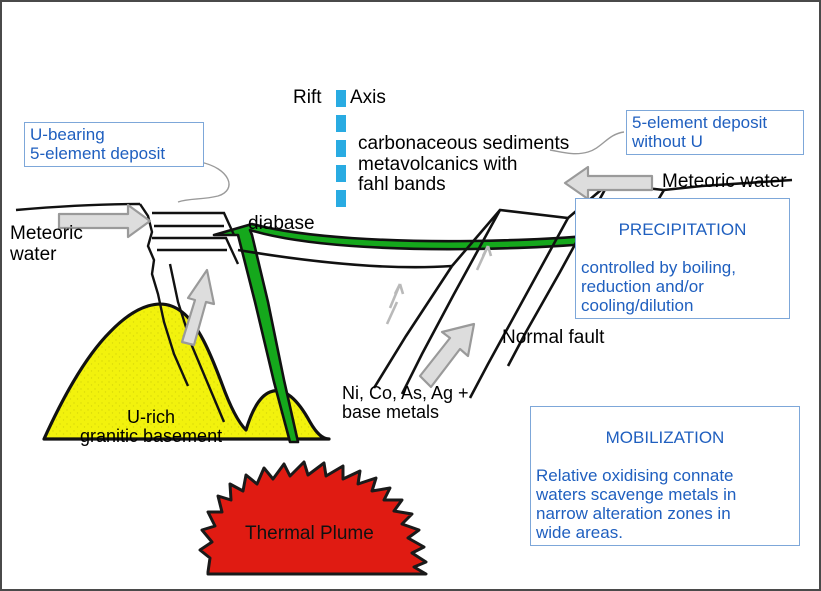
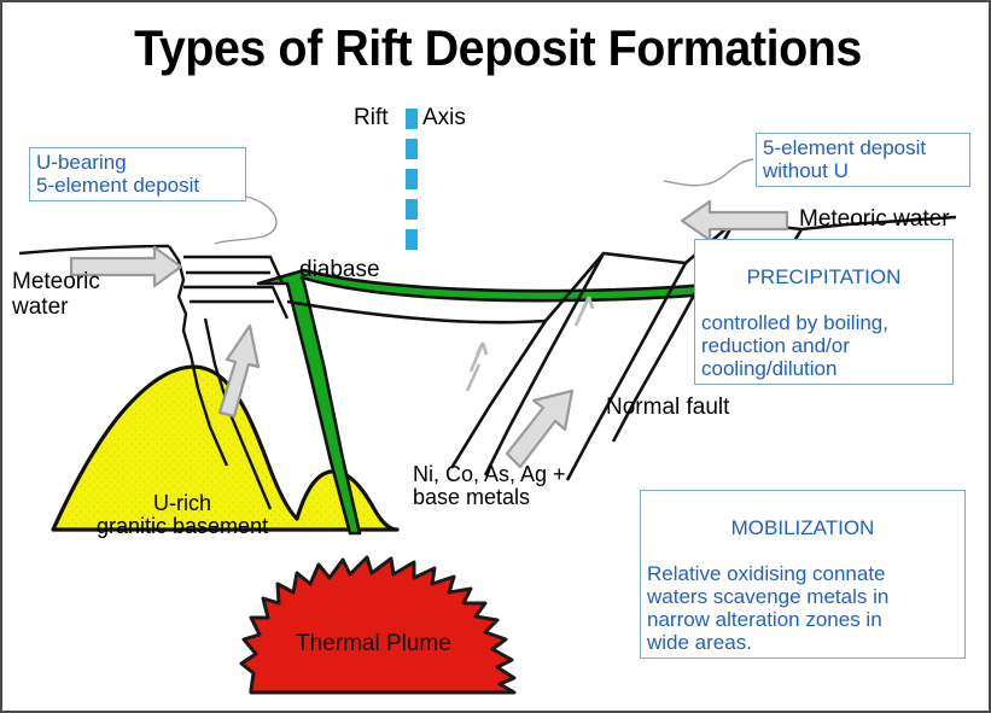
+ Types of Rift Deposit Formations
  U-bearing
  5-element deposit
  5-element deposit
  without U
  PRECIPITATION
  controlled by boiling,
  reduction and/or
  cooling/dilution
  MOBILIZATION
  Relative oxidising connate
  waters scavenge metals in
  narrow alteration zones in
  wide areas.
  Rift
  Axis
- carbonaceous sediments
- metavolcanics with
- fahl bands
  Meteoric
  water
  Meteoric water
  diabase
  Normal fault
  Ni, Co, As, Ag +
  base metals
  U-rich
  granitic basement
  Thermal Plume
